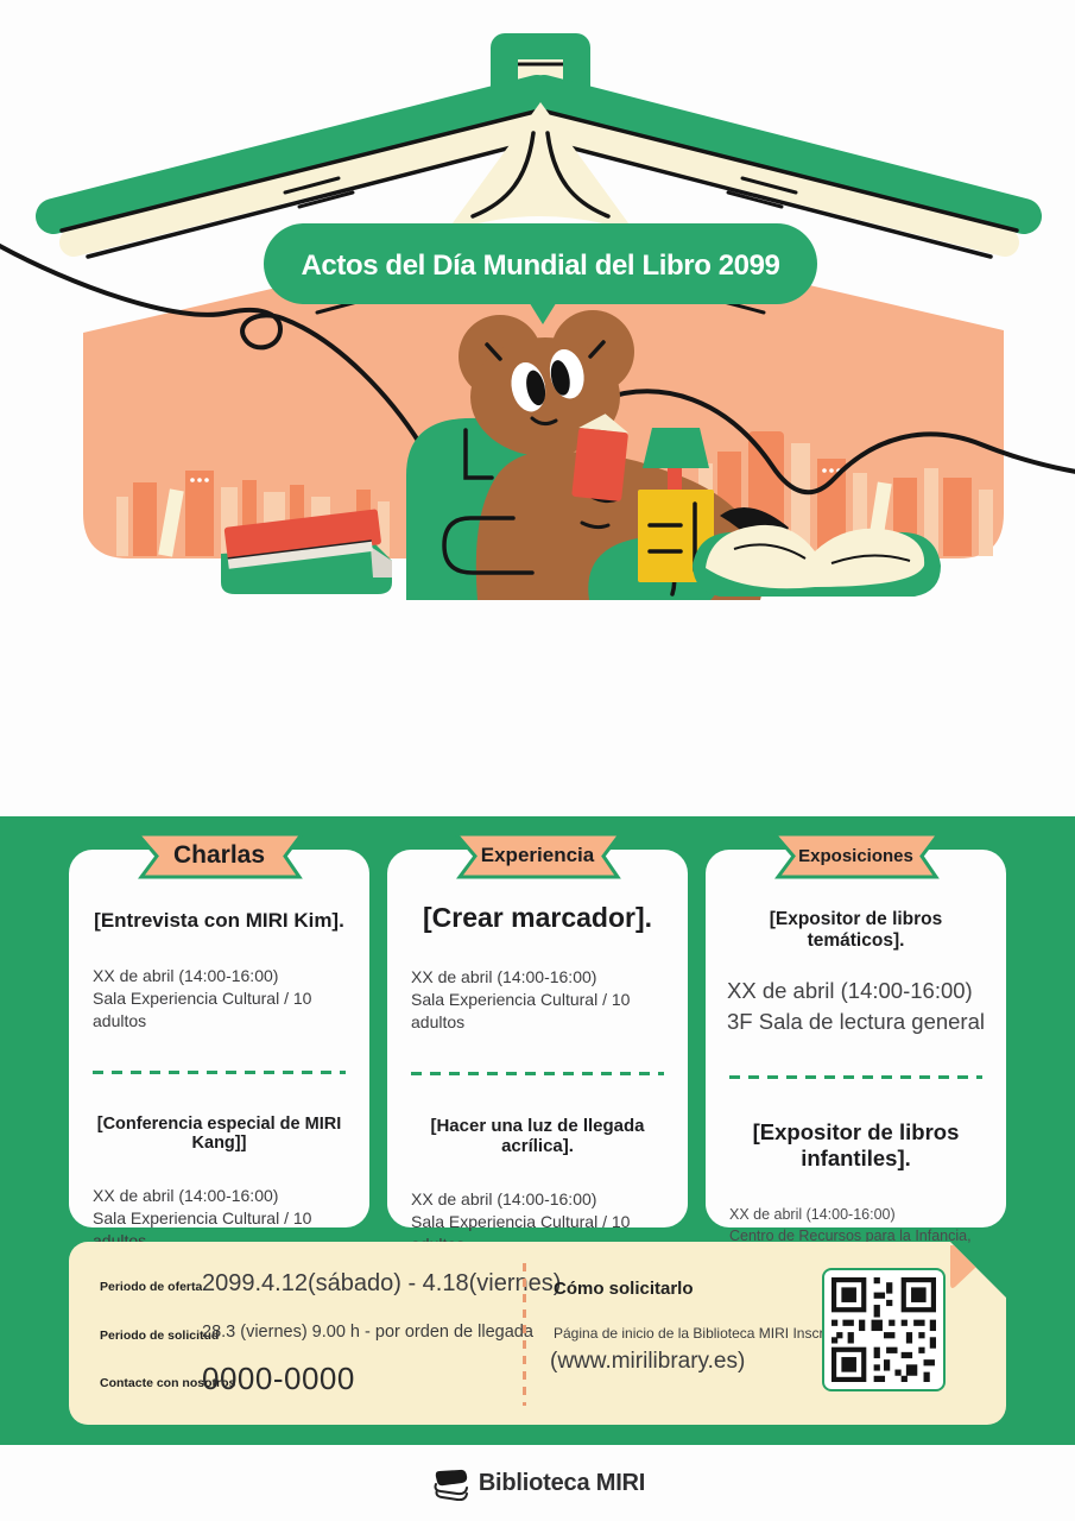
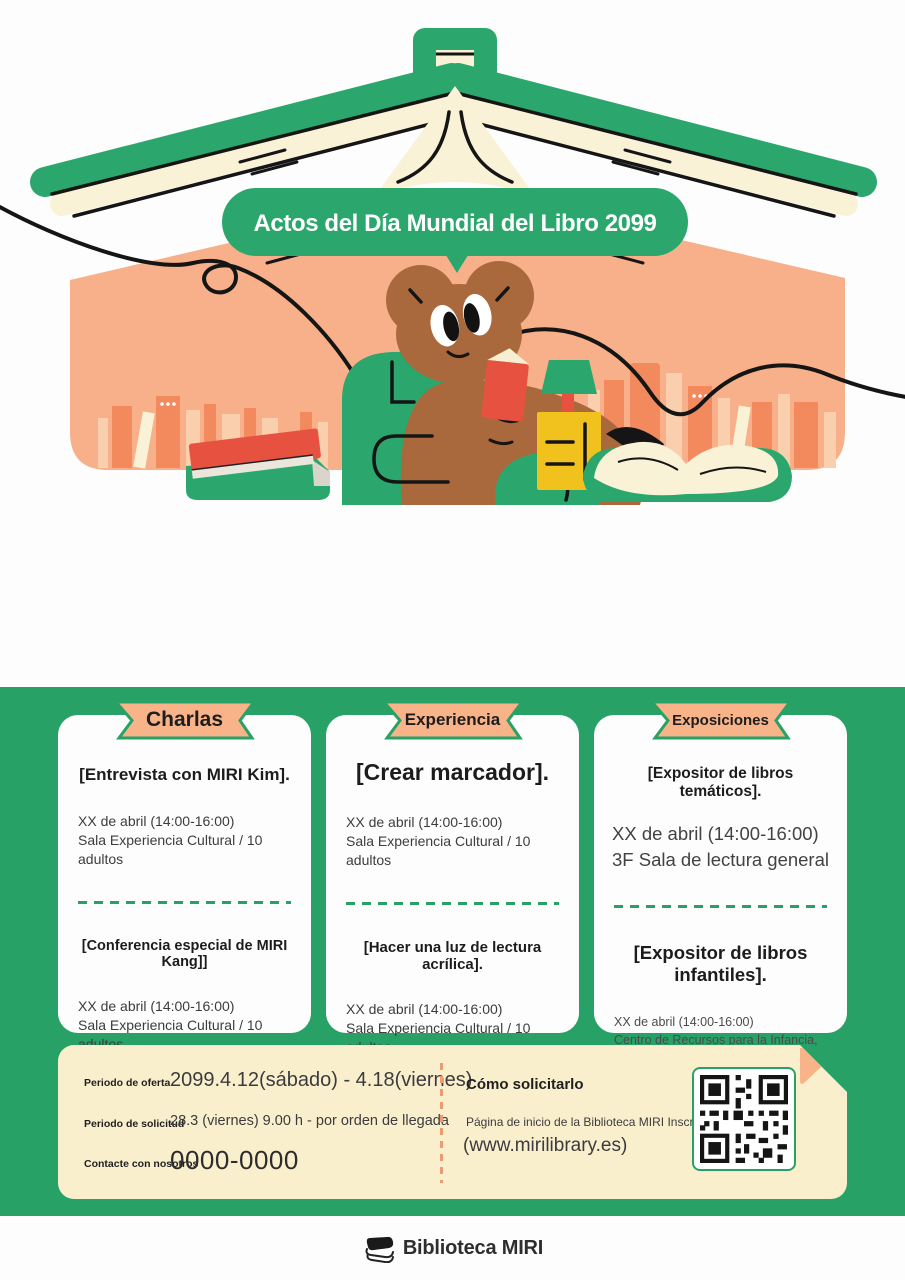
  Actos del Día Mundial del Libro 2099
  Charlas
  [Entrevista con MIRI Kim].
  XX de abril (14:00-16:00)
  Sala Experiencia Cultural / 10 adultos
  [Conferencia especial de MIRI Kang]]
  XX de abril (14:00-16:00)
  Sala Experiencia Cultural / 10 adultos
  Experiencia
  [Crear marcador].
  XX de abril (14:00-16:00)
  Sala Experiencia Cultural / 10 adultos
- [Hacer una luz de llegada acrílica].
+ [Hacer una luz de lectura acrílica].
  XX de abril (14:00-16:00)
  Sala Experiencia Cultural / 10
  Exposiciones
  [Expositor de libros temáticos].
  XX de abril (14:00-16:00)
  3F Sala de lectura general
  [Expositor de libros infantiles].
  XX de abril (14:00-16:00)
  Centro de Recursos para la Infancia,
  Periodo de oferta
  2099.4.12(sábado) - 4.18(vieres)
  Periodo de solicitud
  28.3 (viernes) 9.00 h - por orden de llegada
  Contacte con nosotros
  0000-0000
  Cómo solicitarlo
  Página de inicio de la Biblioteca MIRI Insc
  (www.mirilibrary.es)
  Biblioteca MIRI
